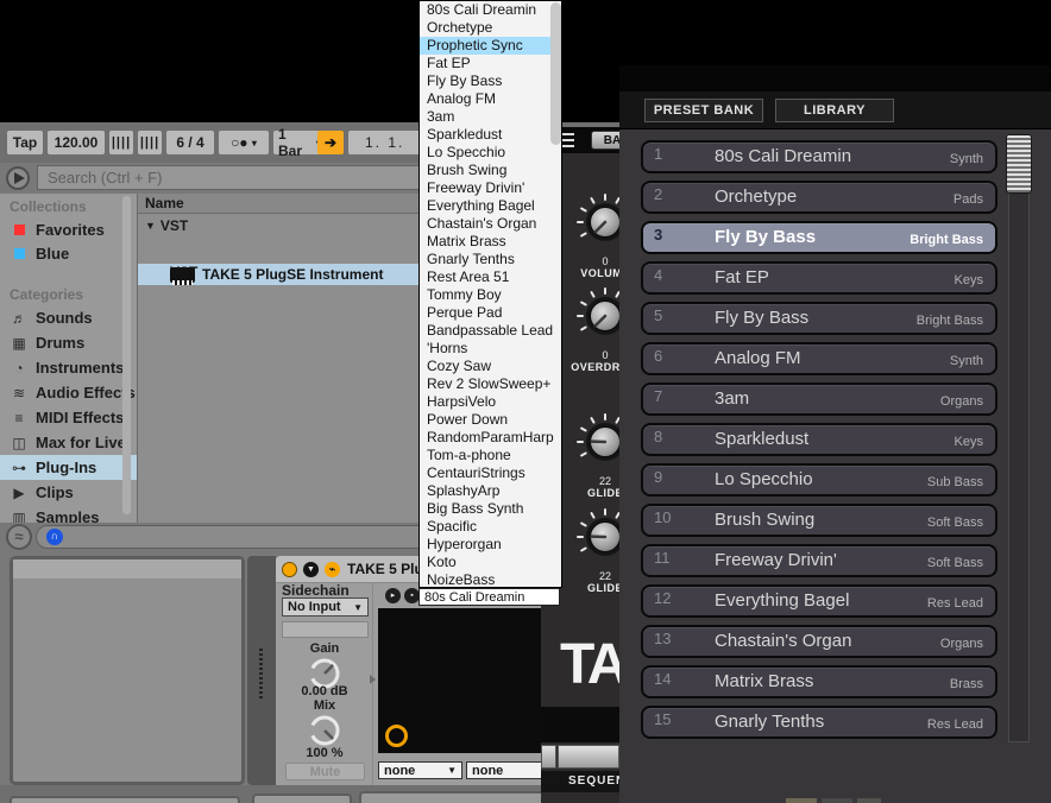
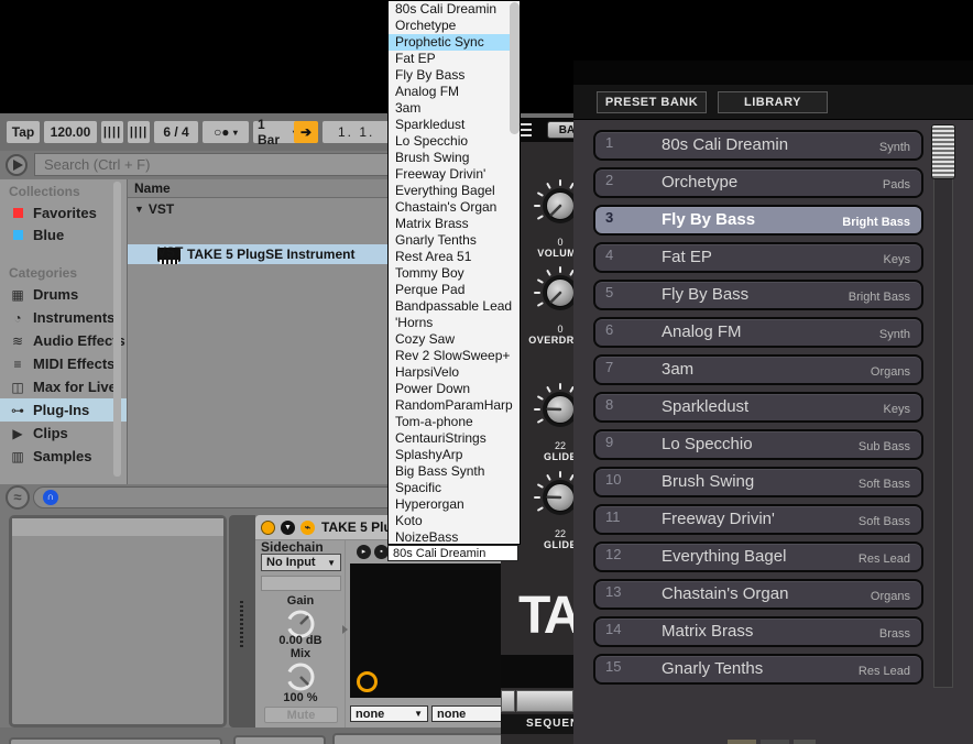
  Tap
  120.00
  ||||
  ||||
  6 / 4
  ○●
  ▾
  1 Bar
  ➔
  1. 1.
  Search (Ctrl + F)
  Collections
  Favorites
  Blue
  Categories
- ♬
- Sounds
  ▦
  Drums
  ◔
  Instruments
  ≋
  Audio Effecs
  ≡
  MIDI Effects
  ◫
  Max for Liv
  ⊶
  Plug-Ins
  ▶
  Clips
  ▥
  Samples
  Name
  ▼ VST
  VST
  TAKE 5 PlugSE Instrument
  ≈
  ∩
  ⌁
  Sidechain
  No Input
  ▼
  Gain
  0.00 dB
  Mix
  100 %
  Mute
  none
  ▼
  none
  BA
  0
  VOLUM
  0
  22
  GLID
  22
  GLID
  TA
  80s Cali Dreamin
  Orchetype
  Prophetic Sync
  Fat EP
  Fly By Bass
  Analog FM
  3am
  Sparkledust
  Lo Specchio
  Brush Swing
  Freeway Drivin'
  Everything Bagel
  Chastain's Organ
  Matrix Brass
  Gnarly Tenths
  Rest Area 51
  Tommy Boy
  Perque Pad
  Bandpassable Lead
  'Horns
  Cozy Saw
  Rev 2 SlowSweep+
  HarpsiVelo
  Power Down
  RandomParamHarp
  Tom-a-phone
  CentauriStrings
  SplashyArp
  Big Bass Synth
  Spacific
  Hyperorgan
  Koto
  NoizeBass
  80s Cali Dreamin
  PRESET BANK
  LIBRARY
  1
  80s Cali Dreamin
  Synth
  2
  Orchetype
  Pads
  3
  Fly By Bass
  Bright Bass
  4
  Fat EP
  Keys
  5
  Fly By Bass
  Bright Bass
  6
  Analog FM
  Synth
  7
  3am
  Organs
  8
  Sparkledust
  Keys
  9
  Lo Specchio
  Sub Bass
  10
  Brush Swing
  Soft Bass
  11
  Freeway Drivin'
  Soft Bass
  12
  Everything Bagel
  Res Lead
  13
  Chastain's Organ
  Organs
  14
  Matrix Brass
  Brass
  15
  Gnarly Tenths
  Res Lead
